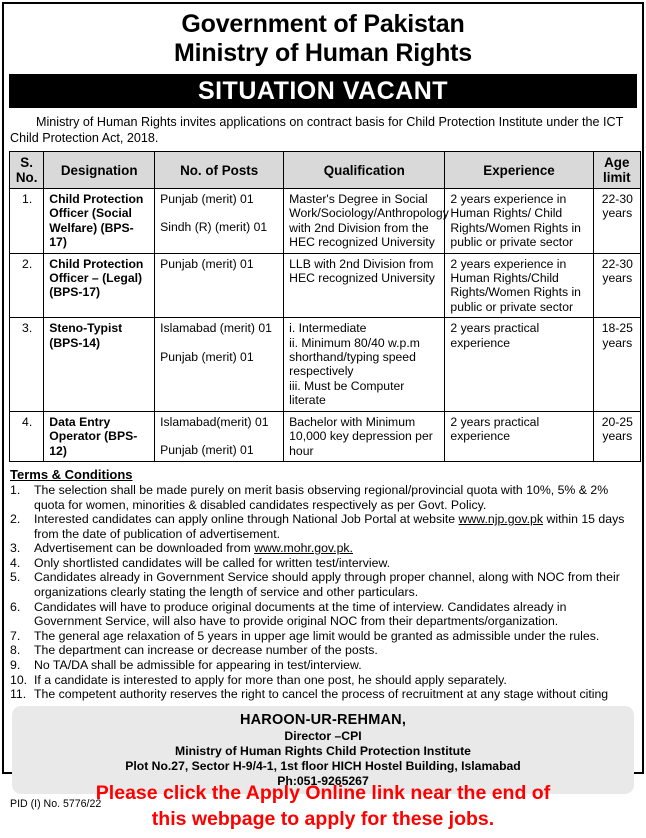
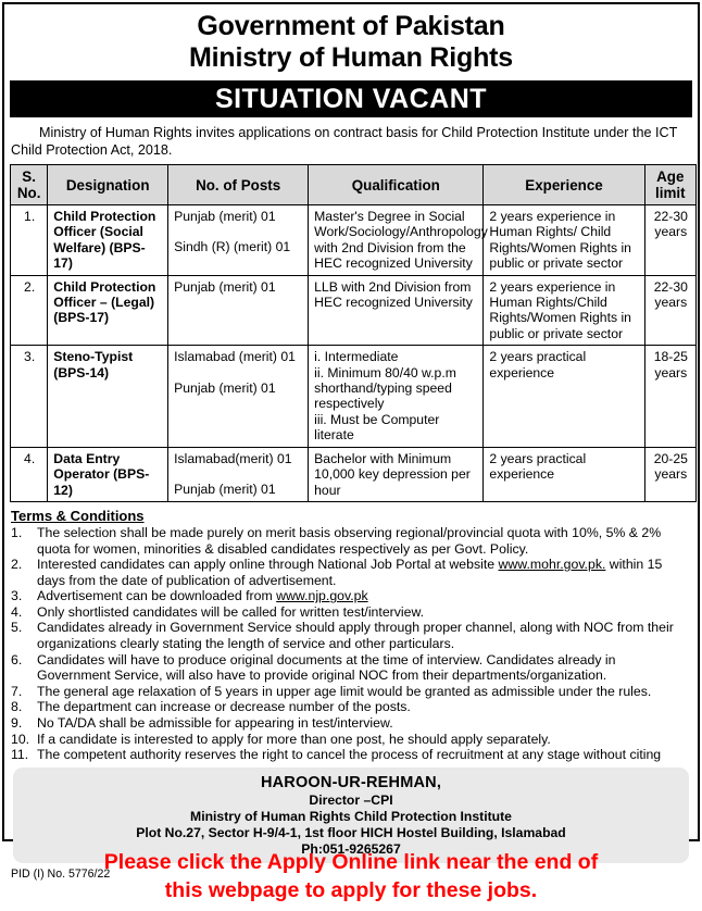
  Government of Pakistan
  Ministry of Human Rights
  SITUATION VACANT
  Ministry of Human Rights invites applications on contract basis for Child Protection Institute under the ICT Child Protection Act, 2018.
  S. No.	Designation	No. of Posts	Qualification	Experience	Age limit
  1.	Child Protection Officer (Social Welfare) (BPS-17)	Punjab (merit) 01 Sindh (R) (merit) 01	Master's Degree in Social Work/Sociology/Anthropology with 2nd Division from the HEC recognized University	2 years experience in Human Rights/ Child Rights/Women Rights in public or private sector	22-30 years
  2.	Child Protection Officer – (Legal) (BPS-17)	Punjab (merit) 01	LLB with 2nd Division from HEC recognized University	2 years experience in Human Rights/Child Rights/Women Rights in public or private sector	22-30 years
  3.	Steno-Typist (BPS-14)	Islamabad (merit) 01 Punjab (merit) 01	i. Intermediate ii. Minimum 80/40 w.p.m shorthand/typing speed respectively iii. Must be Computer literate	2 years practical experience	18-25 years
  4.	Data Entry Operator (BPS-12)	Islamabad(merit) 01 Punjab (merit) 01	Bachelor with Minimum 10,000 key depression per hour	2 years practical experience	20-25 years
  Terms & Conditions
  1.
  The selection shall be made purely on merit basis observing regional/provincial quota with 10%, 5% & 2% quota for women, minorities & disabled candidates respectively as per Govt. Policy.
  2.
- Interested candidates can apply online through National Job Portal at website www.njp.gov.pk within 15 days from the date of publication of advertisement.
+ Interested candidates can apply online through National Job Portal at website www.mohr.gov.pk. within 15 days from the date of publication of advertisement.
  3.
- Advertisement can be downloaded from www.mohr.gov.pk.
+ Advertisement can be downloaded from www.njp.gov.pk
  4.
  Only shortlisted candidates will be called for written test/interview.
  5.
  Candidates already in Government Service should apply through proper channel, along with NOC from their organizations clearly stating the length of service and other particulars.
  6.
  Candidates will have to produce original documents at the time of interview. Candidates already in Government Service, will also have to provide original NOC from their departments/organization.
  7.
  The general age relaxation of 5 years in upper age limit would be granted as admissible under the rules.
  8.
  The department can increase or decrease number of the posts.
  9.
  No TA/DA shall be admissible for appearing in test/interview.
  10.
  If a candidate is interested to apply for more than one post, he should apply separately.
  11.
  The competent authority reserves the right to cancel the process of recruitment at any stage without citing
  HAROON-UR-REHMAN,
  Director –CPI
  Ministry of Human Rights Child Protection Institute
  Plot No.27, Sector H-9/4-1, 1st floor HICH Hostel Building, Islamabad
  Ph:051-9265267
  PID (I) No. 5776/22
  Please click the Apply Online link near the end of
  this webpage to apply for these jobs.
